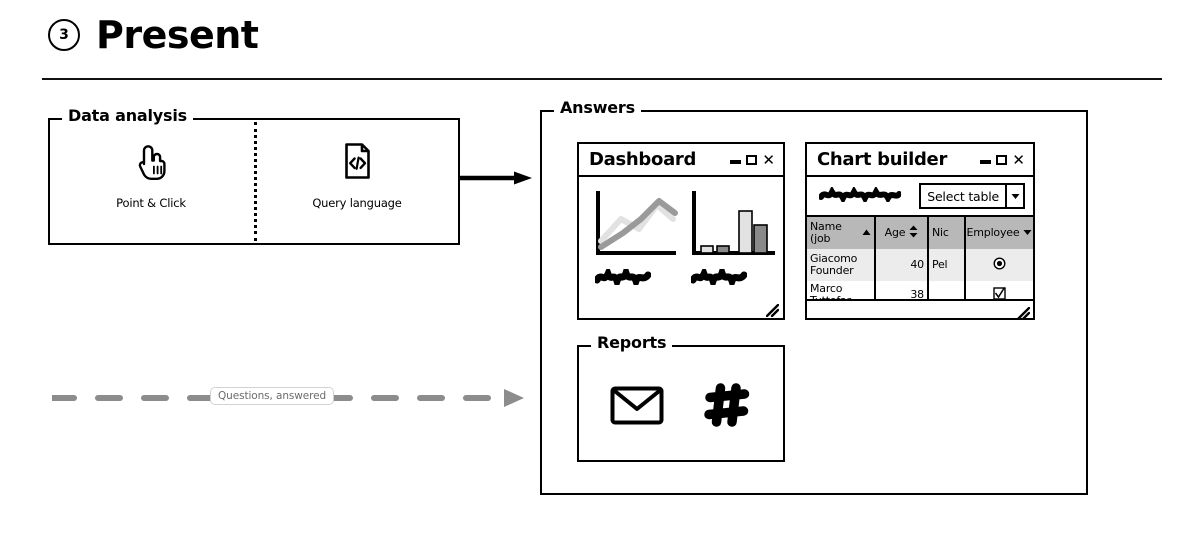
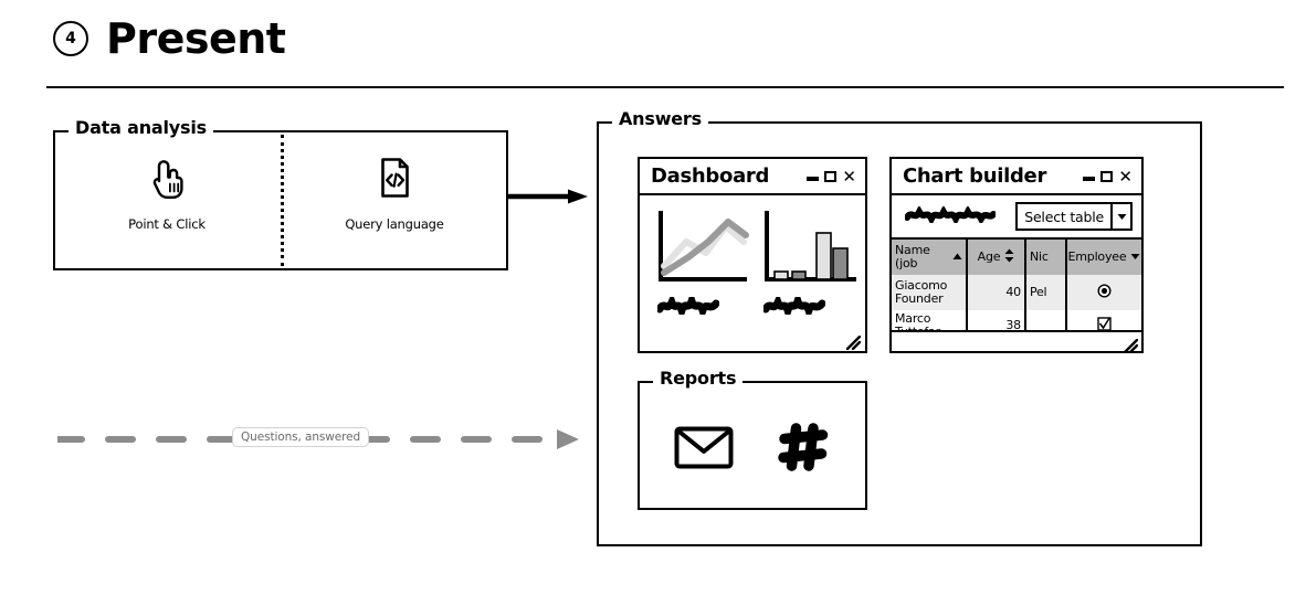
- 3
+ 4
  Present
  Data analysis
  Point & Click
  Query language
  Answers
  Dashboard
  ✕
  Chart builder
  ✕
  Select table
  Name (job	Age	Nic	Employee
  Giacomo Founder	40	Pel
  Reports
  Questions, answered
